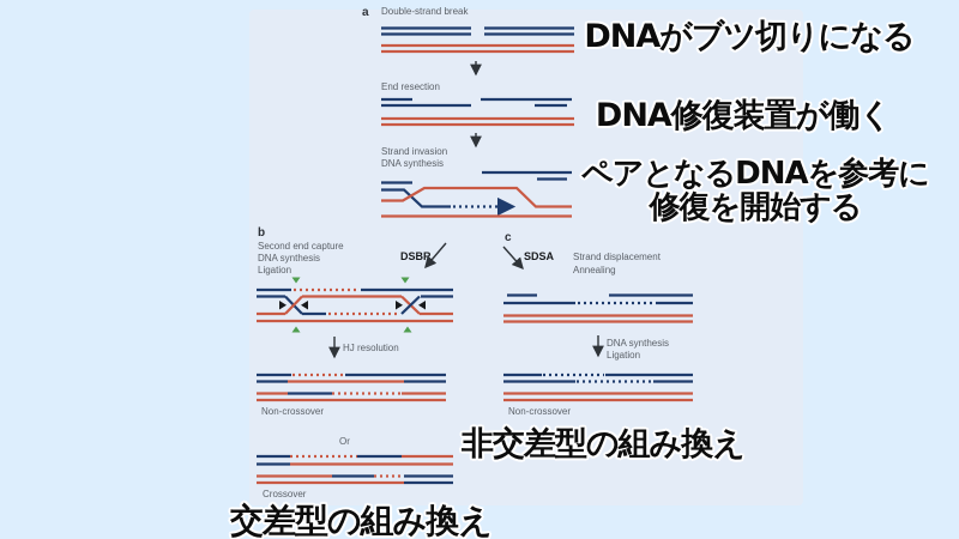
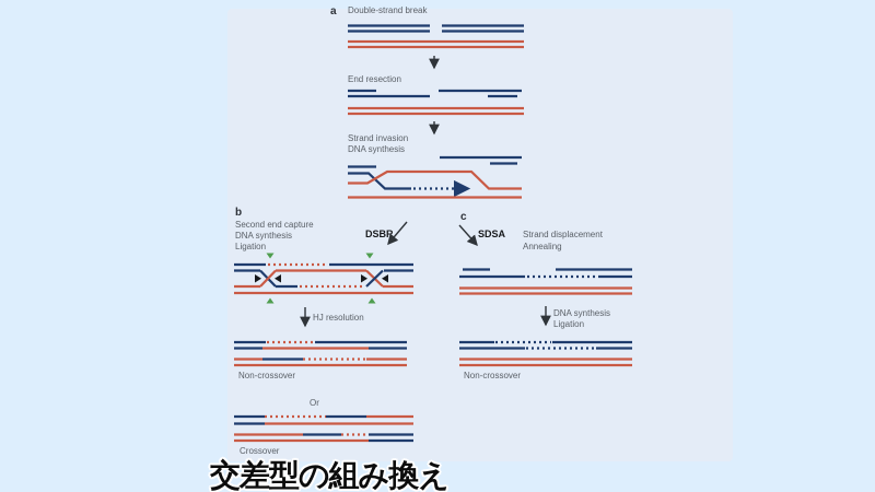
  a
  Double-strand break
  End resection
  Strand invasion
  DNA synthesis
  b
  Second end capture
  DNA synthesis
  Ligation
  DSBR
  HJ resolution
  Non-crossover
  Or
  Crossover
  c
  SDSA
  Strand displacement
  Annealing
  DNA synthesis
  Ligation
  Non-crossover
- DNAがブツ切りになる
- DNA修復装置が働く
- ペアとなるDNAを参考に
- 修復を開始する
- 非交差型の組み換え
  交差型の組み換え
